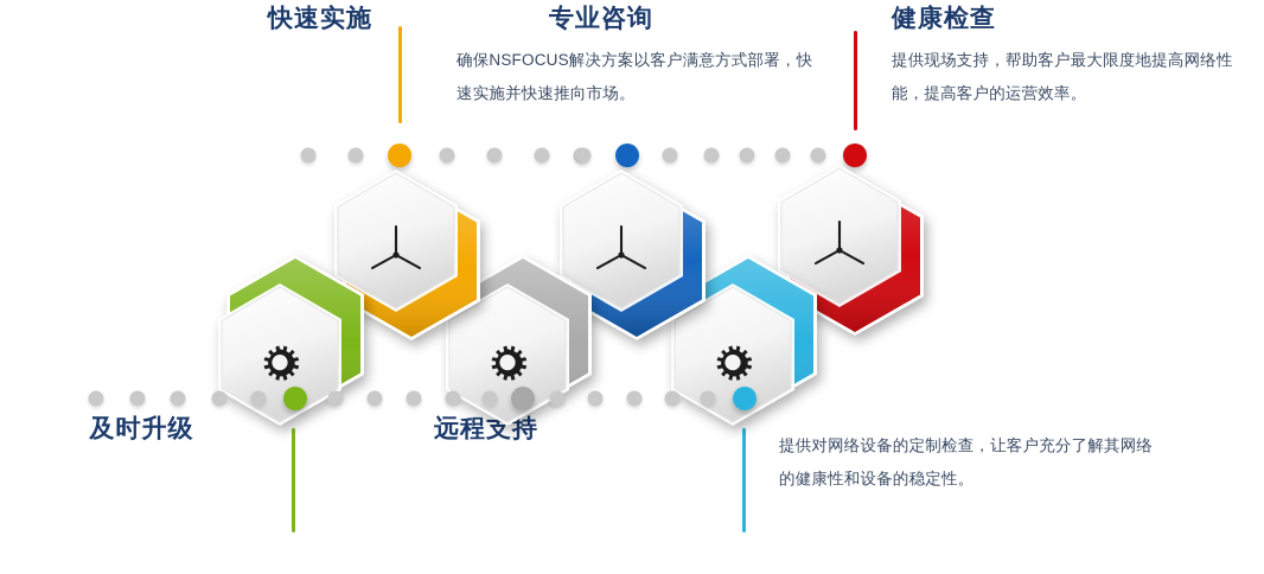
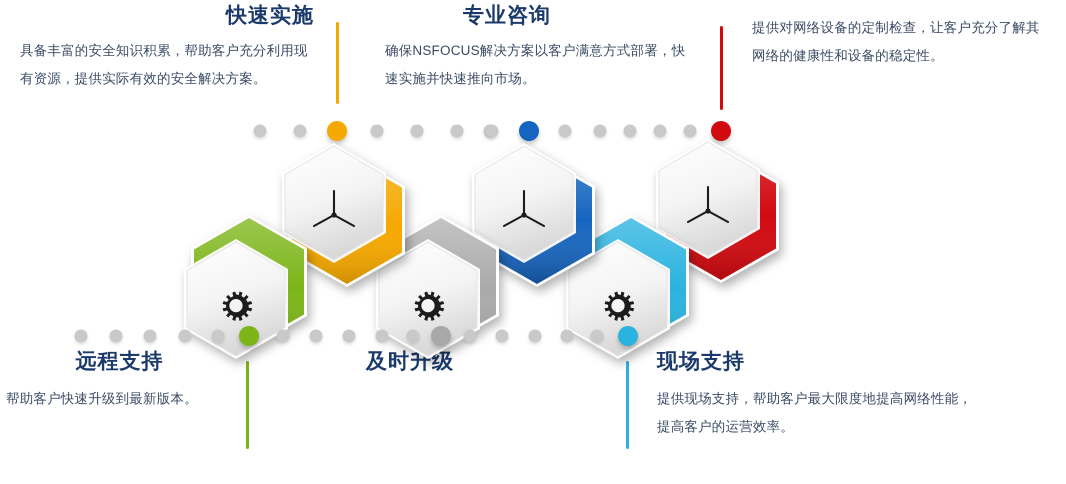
  快速实施
+ 具备丰富的安全知识积累，帮助客户充分利用现有资源，提供实际有效的安全解决方案。
  专业咨询
  确保NSFOCUS解决方案以客户满意方式部署，快速实施并快速推向市场。
- 健康检查
- 提供现场支持，帮助客户最大限度地提高网络性能，提高客户的运营效率。
+ 提供对网络设备的定制检查，让客户充分了解其网络的健康性和设备的稳定性。
- 及时升级
+ 远程支持
+ 帮助客户快速升级到最新版本。
- 远程支持
+ 及时升级
+ 现场支持
- 提供对网络设备的定制检查，让客户充分了解其网络的健康性和设备的稳定性。
+ 提供现场支持，帮助客户最大限度地提高网络性能，提高客户的运营效率。
